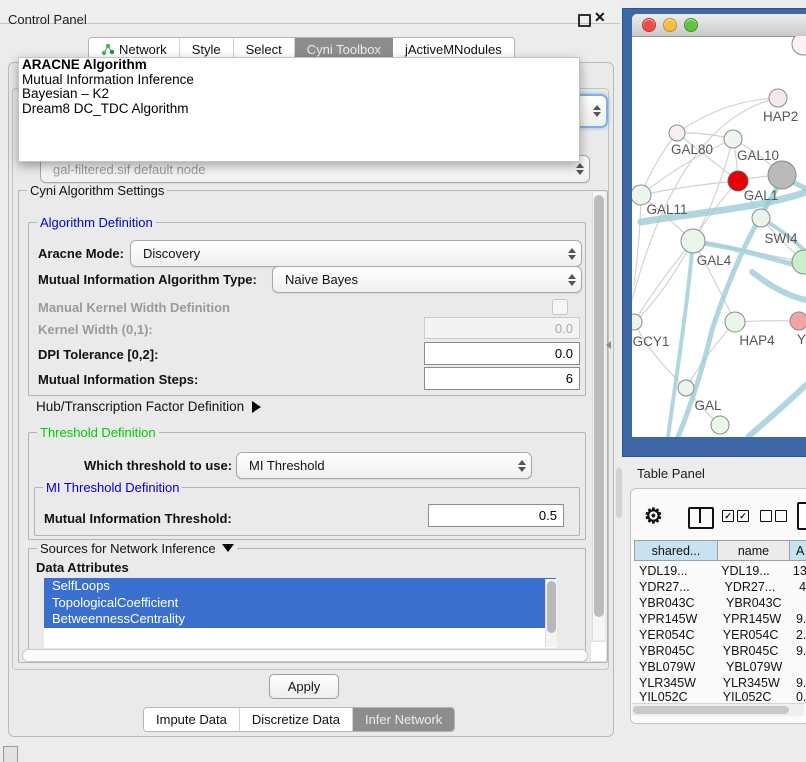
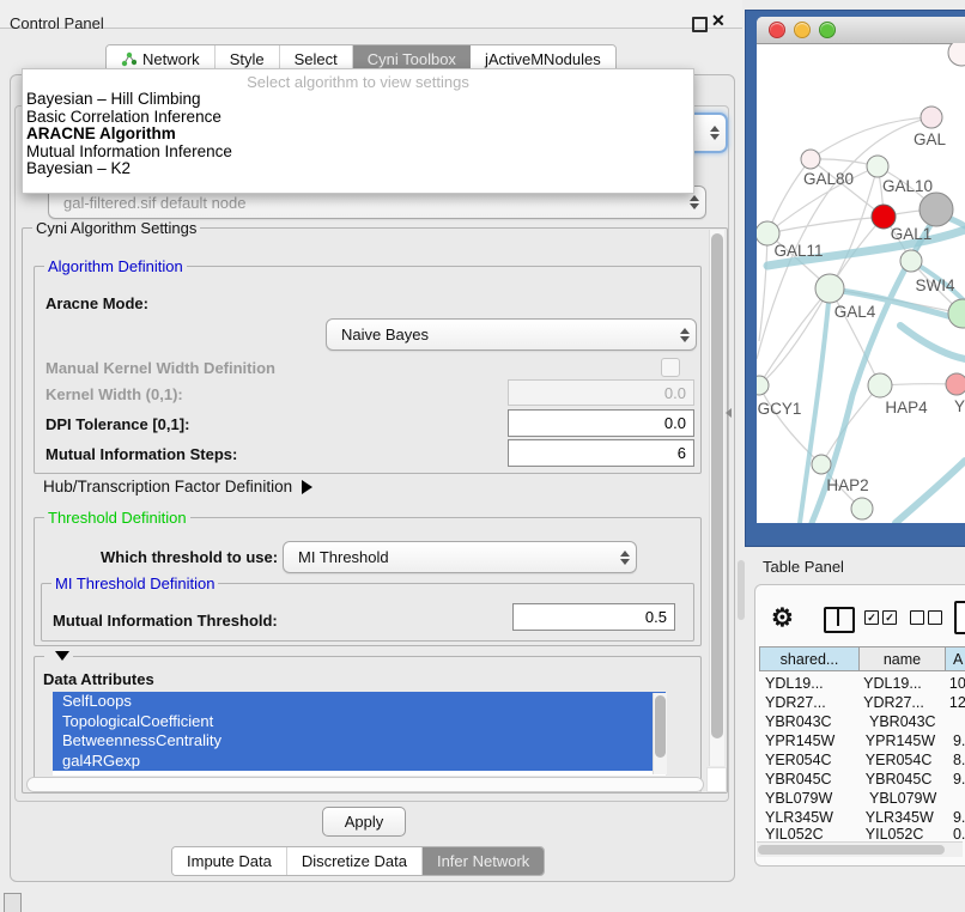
  Control Panel
  ✕
  Network
  Style
  Select
  Cyni Toolbox
  jActiveMNodules
  gal-filtered.sif default node
+ Select algorithm to view settings
+ Bayesian – Hill Climbing
+ Basic Correlation Inference
  ARACNE Algorithm
  Mutual Information Inference
  Bayesian – K2
- Dream8 DC_TDC Algorithm
  Cyni Algorithm Settings
  Algorithm Definition
  Aracne Mode:
- Discovery
- Mutual Information Algorithm Type:
  Naive Bayes
  Manual Kernel Width Definition
  Kernel Width (0,1):
  0.0
- DPI Tolerance [0,2]:
+ DPI Tolerance [0,1]:
  0.0
  Mutual Information Steps:
  6
  Hub/Transcription Factor Definition
  Threshold Definition
  Which threshold to use:
  MI Threshold
  MI Threshold Definition
  Mutual Information Threshold:
  0.5
- Sources for Network Inference
  Data Attributes
  SelfLoops
  TopologicalCoefficient
  BetweennessCentrality
+ gal4RGexp
  Apply
  Impute Data
  Discretize Data
  Infer Network
- HAP2
+ GAL
  GAL80
  GAL10
  GAL1
  GAL11
  GAL4
  SWI4
  GCY1
  HAP4
  Y
- GAL
+ HAP2
  Table Panel
  ⚙
  ✓
  ✓
  shared...
  name
  A
  YDL19...
  YDL19...
- 13
+ 10
  YDR27...
  YDR27...
- 4
+ 12
  YBR043C
  YBR043C
  YPR145W
  YPR145W
  9.
  YER054C
  YER054C
- 2.
+ 8.
  YBR045C
  YBR045C
  9.
  YBL079W
  YBL079W
  YLR345W
  YLR345W
  9.
  YIL052C
  YIL052C
  0.
